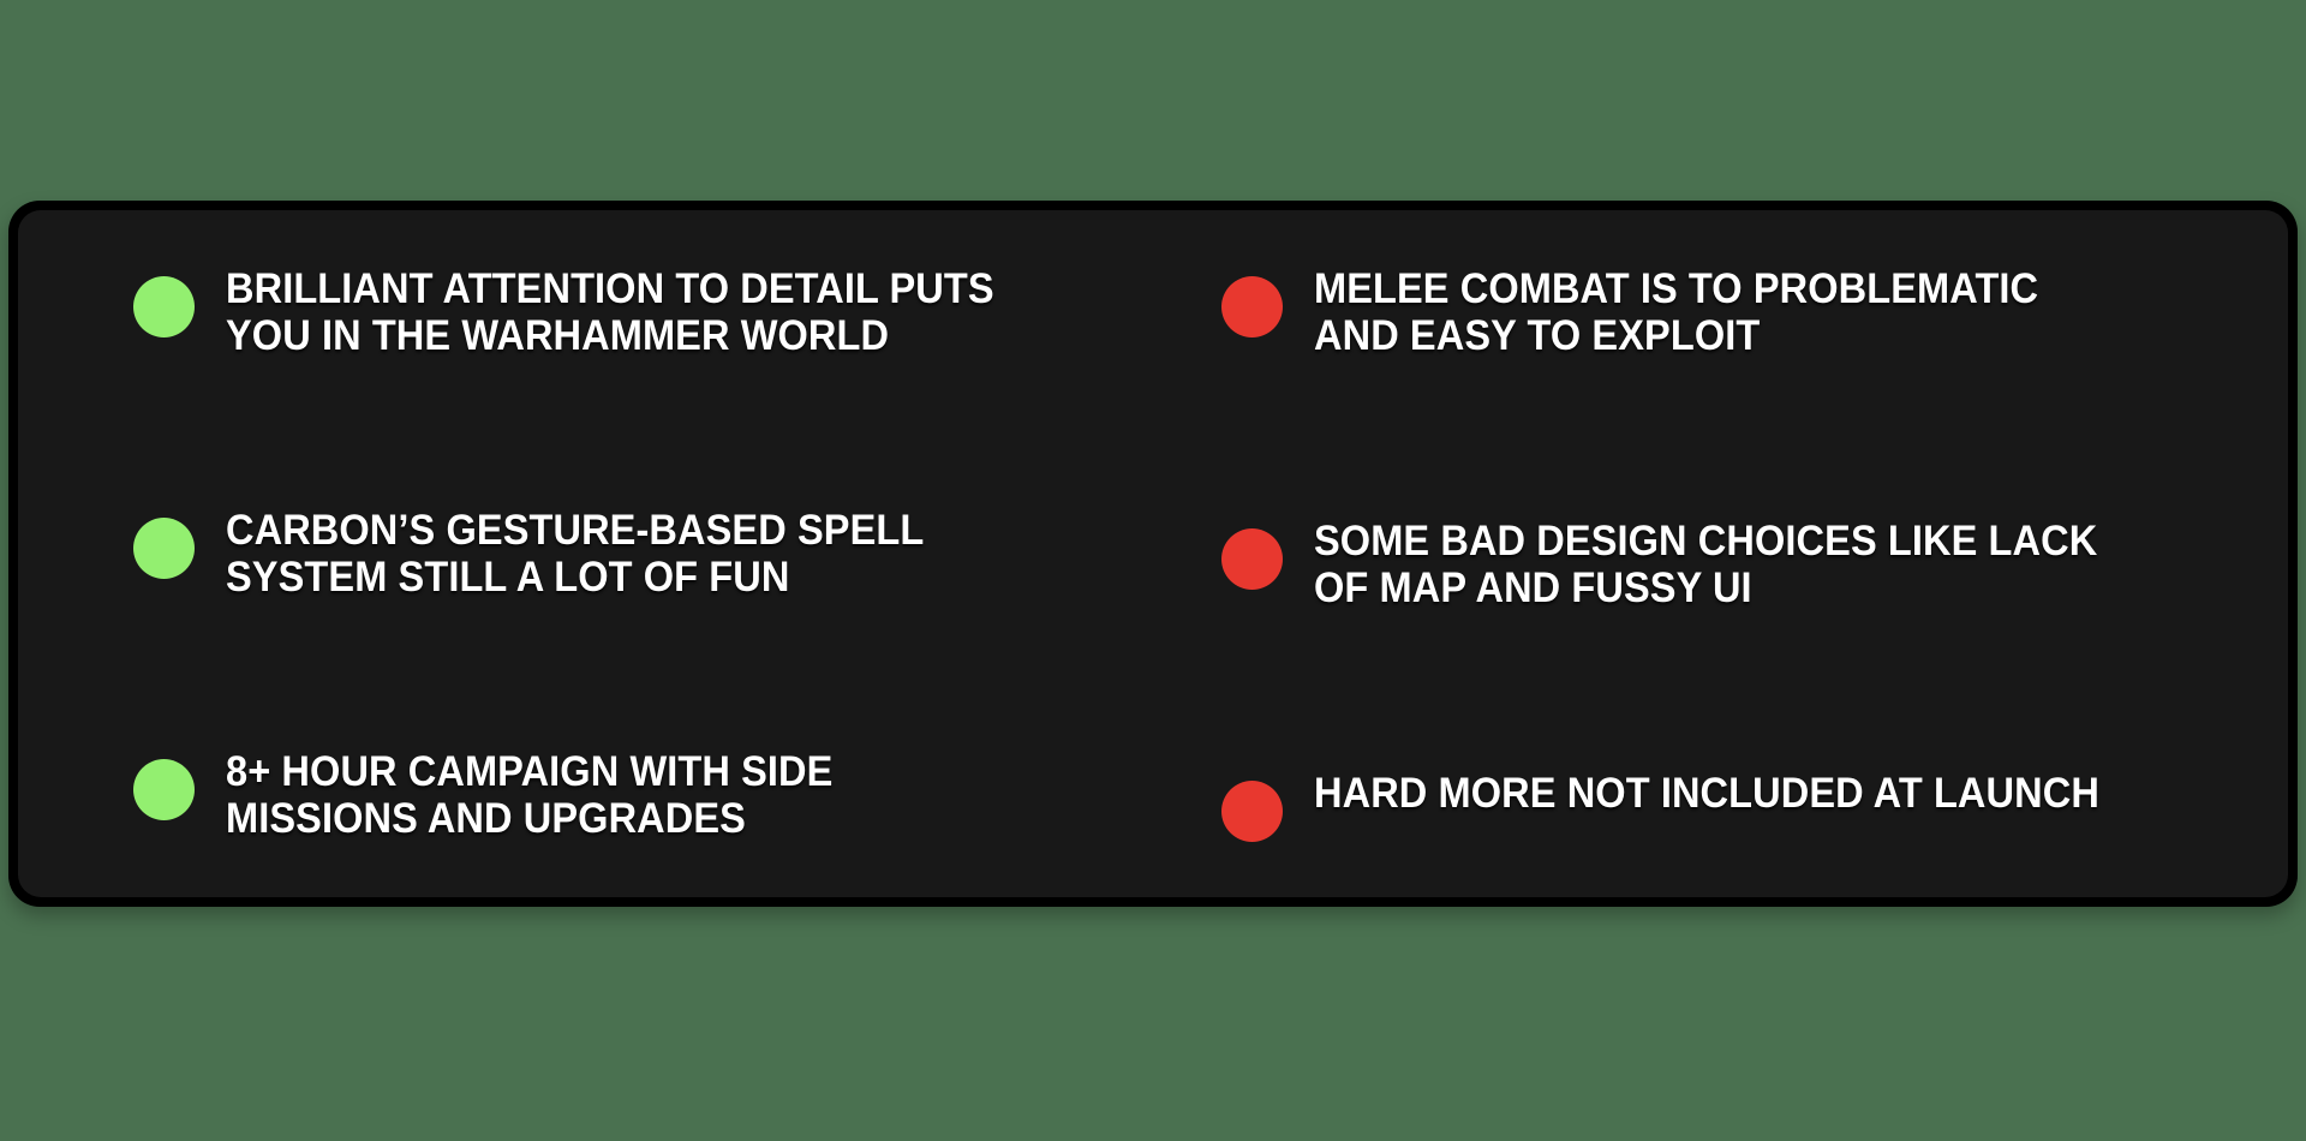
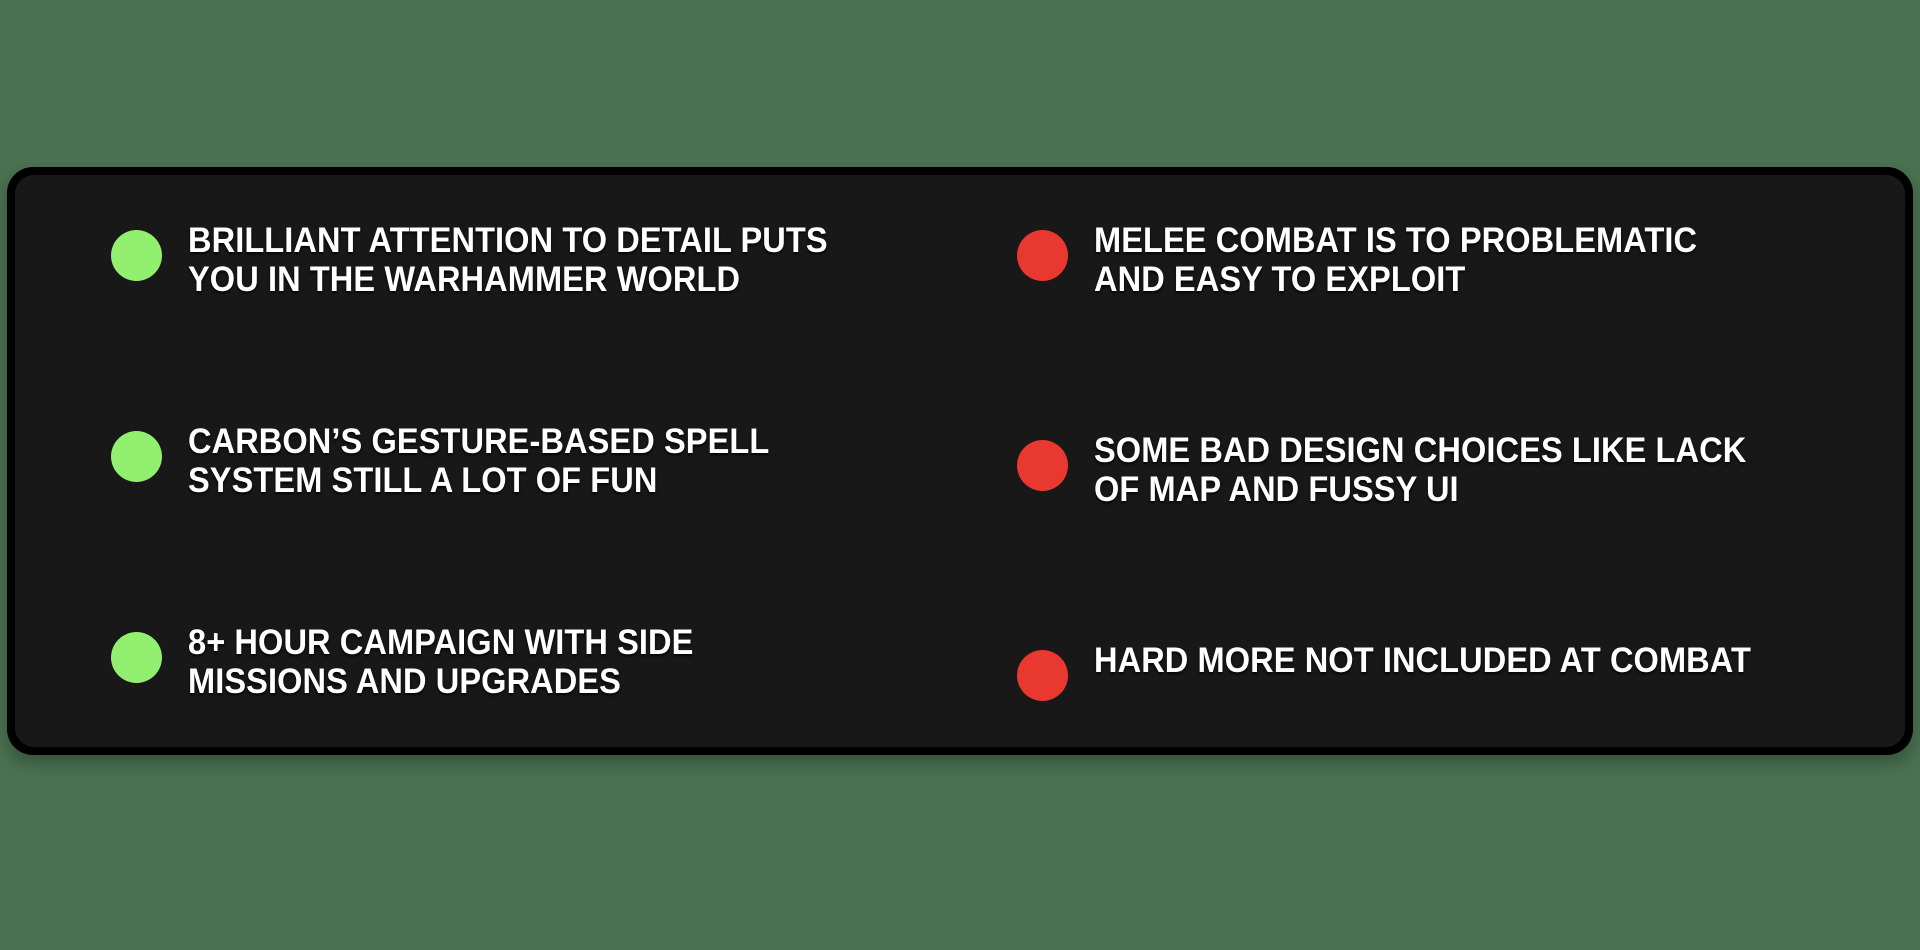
  BRILLIANT ATTENTION TO DETAIL PUTS
  YOU IN THE WARHAMMER WORLD
  CARBON’S GESTURE-BASED SPELL
  SYSTEM STILL A LOT OF FUN
  8+ HOUR CAMPAIGN WITH SIDE
  MISSIONS AND UPGRADES
  MELEE COMBAT IS TO PROBLEMATIC
  AND EASY TO EXPLOIT
  SOME BAD DESIGN CHOICES LIKE LACK
  OF MAP AND FUSSY UI
- HARD MORE NOT INCLUDED AT LAUNCH
+ HARD MORE NOT INCLUDED AT COMBAT
